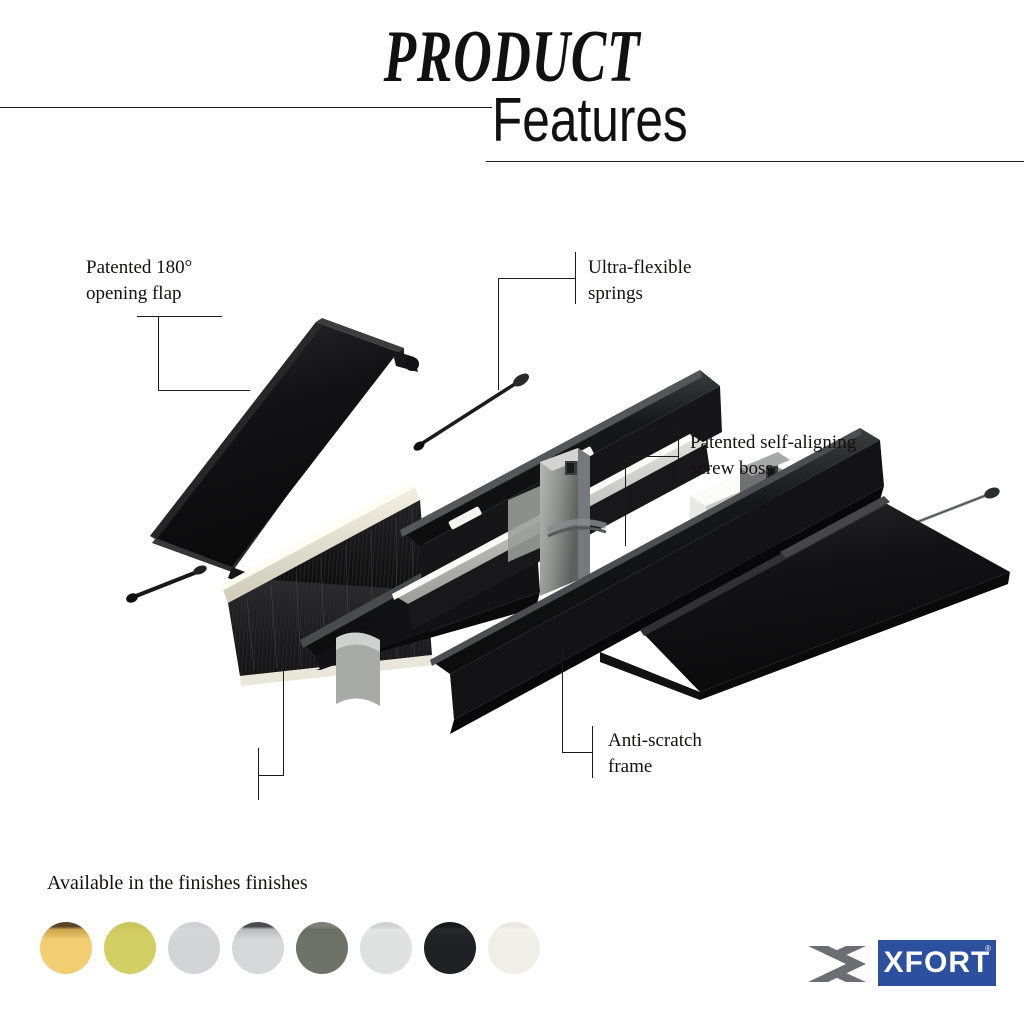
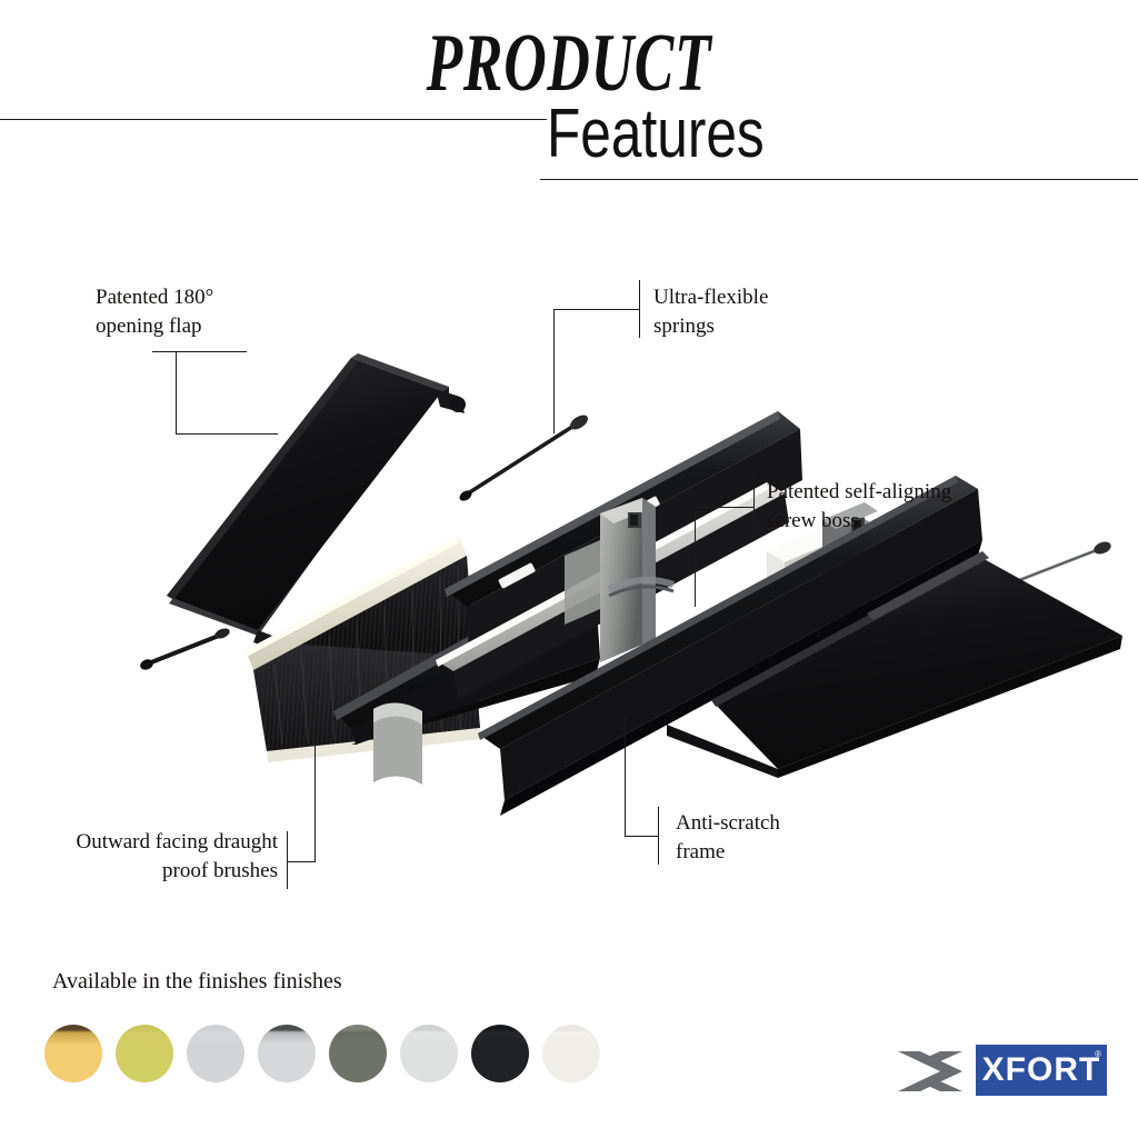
  PRODUCT
  Features
  Patented 180°
  opening flap
  Ultra-flexible
  springs
  Patented self-aligning
  screw boss
+ Outward facing draught
+ proof brushes
  Anti-scratch
  frame
  Available in the finishes finishes
  XFORT
  ®
